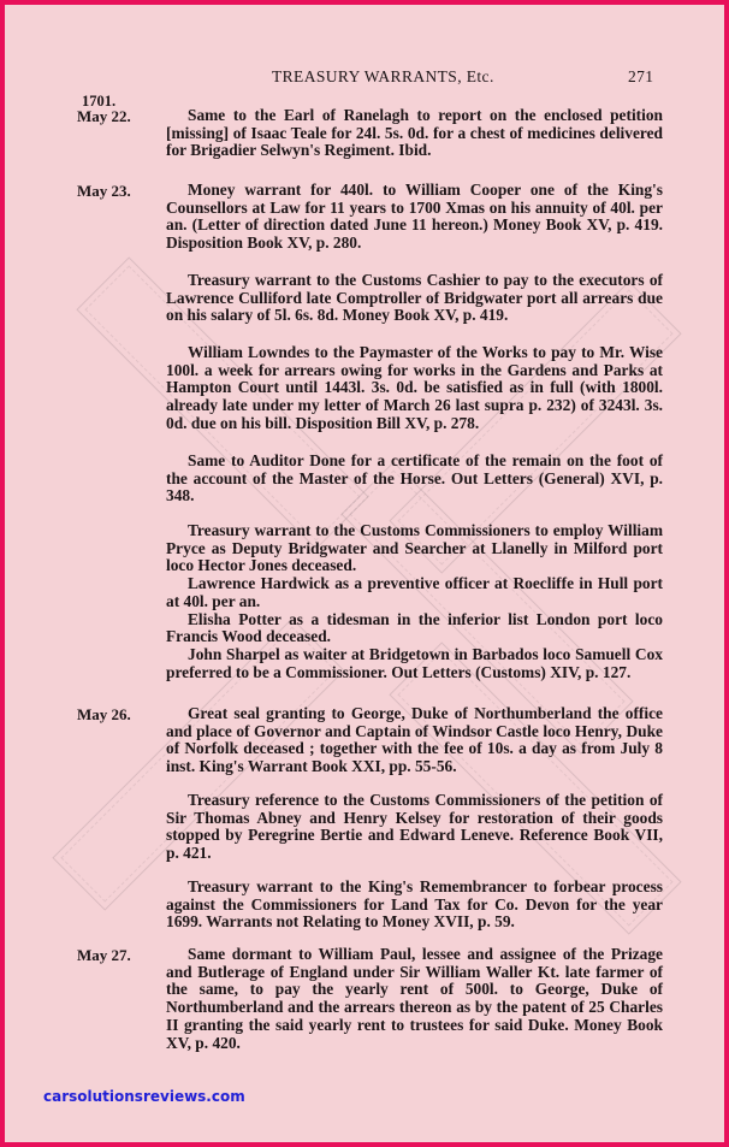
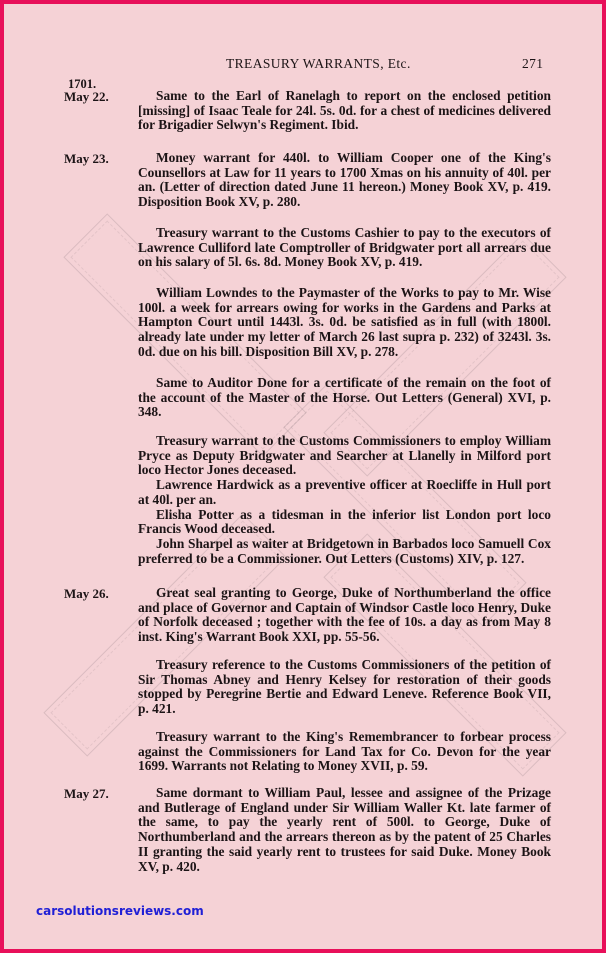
  TREASURY WARRANTS, Etc.
  271
  1701.
  May 22.
  Same to the Earl of Ranelagh to report on the enclosed petition [missing] of Isaac Teale for 24l. 5s. 0d. for a chest of medicines delivered for Brigadier Selwyn's Regiment. Ibid.
  May 23.
  Money warrant for 440l. to William Cooper one of the King's Counsellors at Law for 11 years to 1700 Xmas on his annuity of 40l. per an. (Letter of direction dated June 11 hereon.) Money Book XV, p. 419. Disposition Book XV, p. 280.
  Treasury warrant to the Customs Cashier to pay to the executors of Lawrence Culliford late Comptroller of Bridgwater port all arrears due on his salary of 5l. 6s. 8d. Money Book XV, p. 419.
  William Lowndes to the Paymaster of the Works to pay to Mr. Wise 100l. a week for arrears owing for works in the Gardens and Parks at Hampton Court until 1443l. 3s. 0d. be satisfied as in full (with 1800l. already late under my letter of March 26 last supra p. 232) of 3243l. 3s. 0d. due on his bill. Disposition Bill XV, p. 278.
  Same to Auditor Done for a certificate of the remain on the foot of the account of the Master of the Horse. Out Letters (General) XVI, p. 348.
  Treasury warrant to the Customs Commissioners to employ William Pryce as Deputy Bridgwater and Searcher at Llanelly in Milford port loco Hector Jones deceased.
  Lawrence Hardwick as a preventive officer at Roecliffe in Hull port at 40l. per an.
  Elisha Potter as a tidesman in the inferior list London port loco Francis Wood deceased.
  John Sharpel as waiter at Bridgetown in Barbados loco Samuell Cox preferred to be a Commissioner. Out Letters (Customs) XIV, p. 127.
  May 26.
- Great seal granting to George, Duke of Northumberland the office and place of Governor and Captain of Windsor Castle loco Henry, Duke of Norfolk deceased ; together with the fee of 10s. a day as from July 8 inst. King's Warrant Book XXI, pp. 55-56.
+ Great seal granting to George, Duke of Northumberland the office and place of Governor and Captain of Windsor Castle loco Henry, Duke of Norfolk deceased ; together with the fee of 10s. a day as from May 8 inst. King's Warrant Book XXI, pp. 55-56.
  Treasury reference to the Customs Commissioners of the petition of Sir Thomas Abney and Henry Kelsey for restoration of their goods stopped by Peregrine Bertie and Edward Leneve. Reference Book VII, p. 421.
  Treasury warrant to the King's Remembrancer to forbear process against the Commissioners for Land Tax for Co. Devon for the year 1699. Warrants not Relating to Money XVII, p. 59.
  May 27.
  Same dormant to William Paul, lessee and assignee of the Prizage and Butlerage of England under Sir William Waller Kt. late farmer of the same, to pay the yearly rent of 500l. to George, Duke of Northumberland and the arrears thereon as by the patent of 25 Charles II granting the said yearly rent to trustees for said Duke. Money Book XV, p. 420.
  carsolutionsreviews.com
